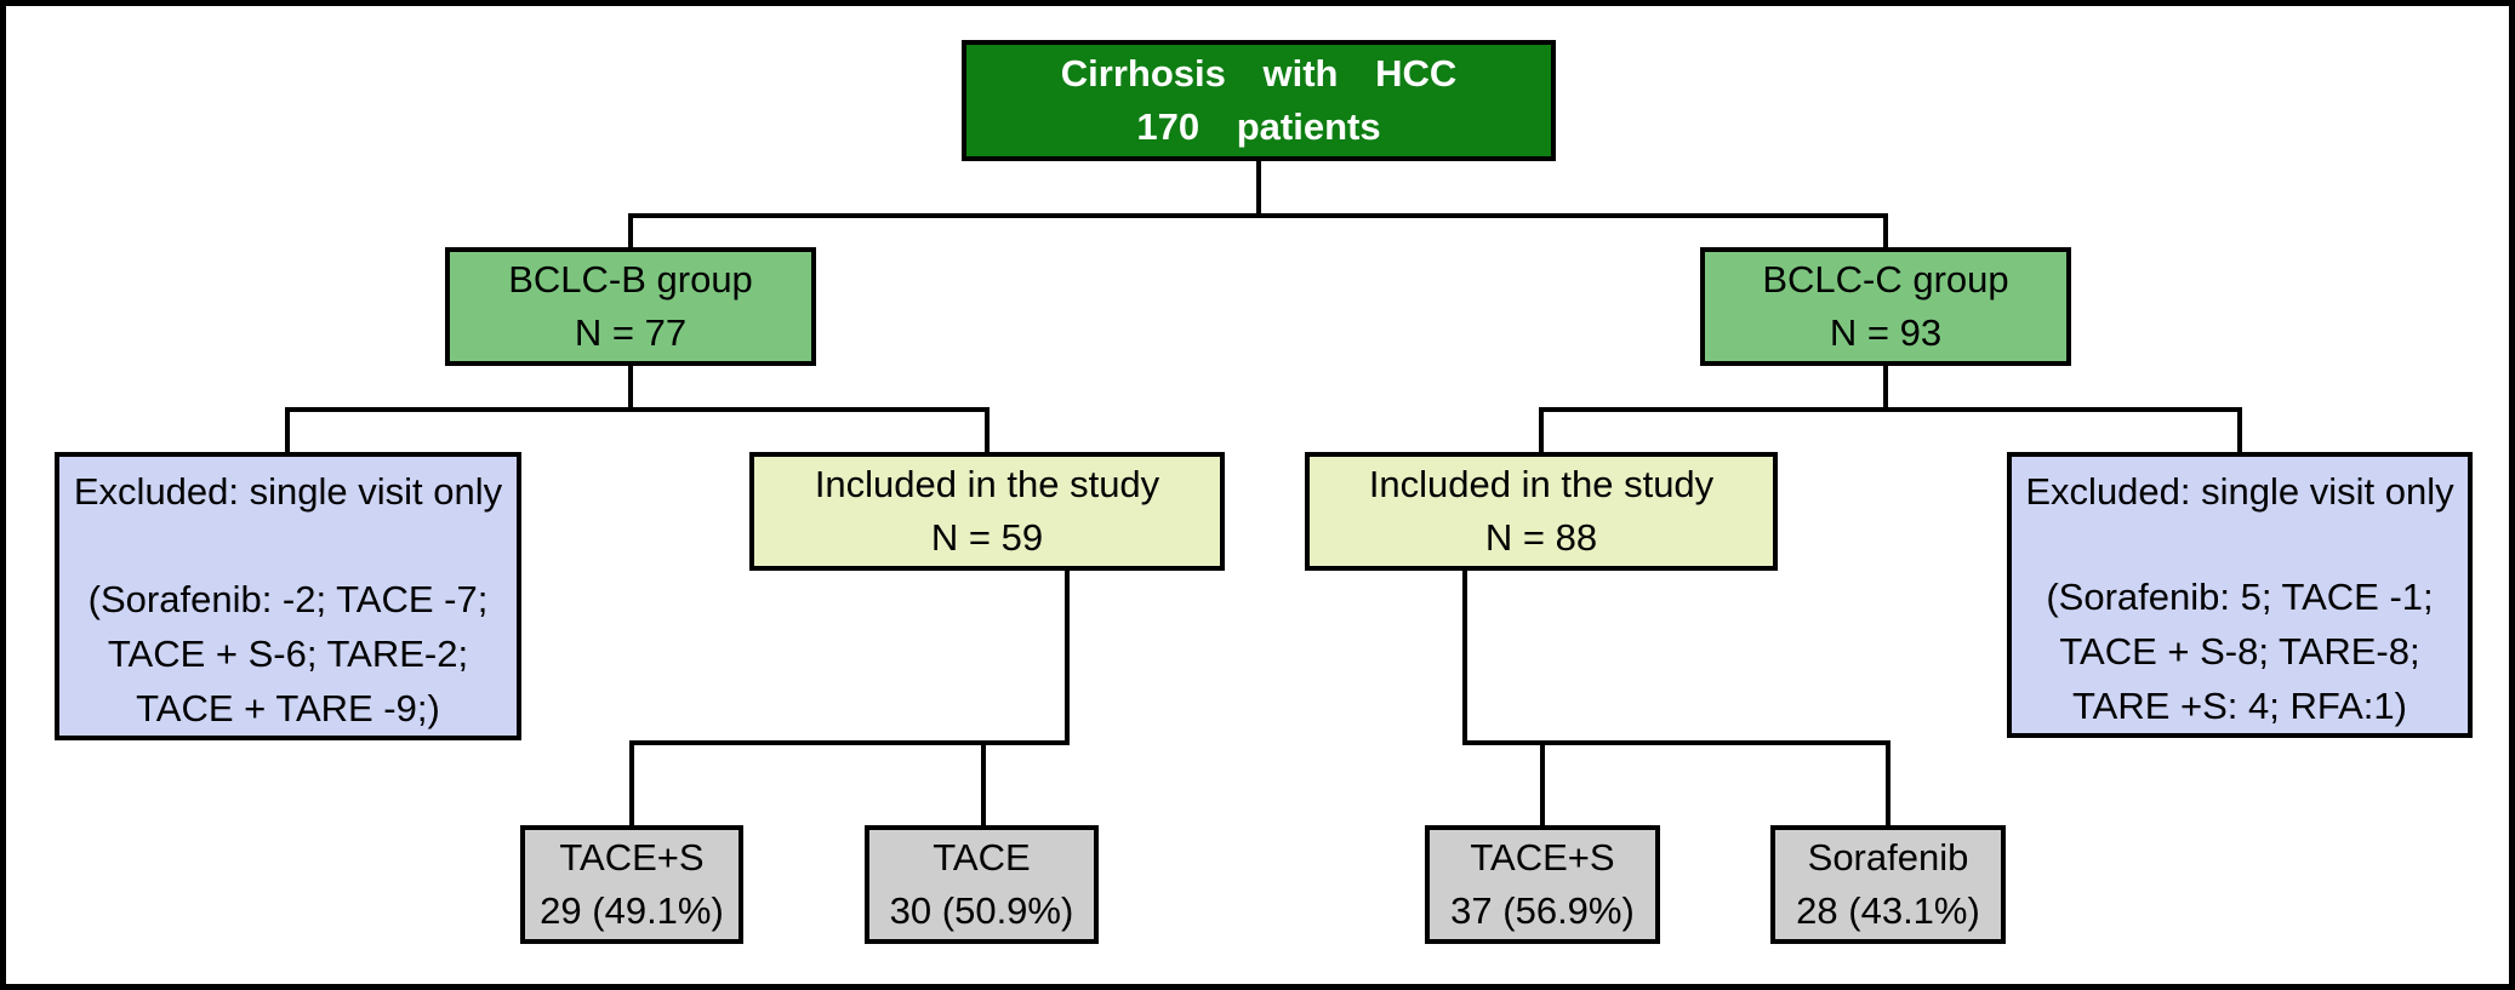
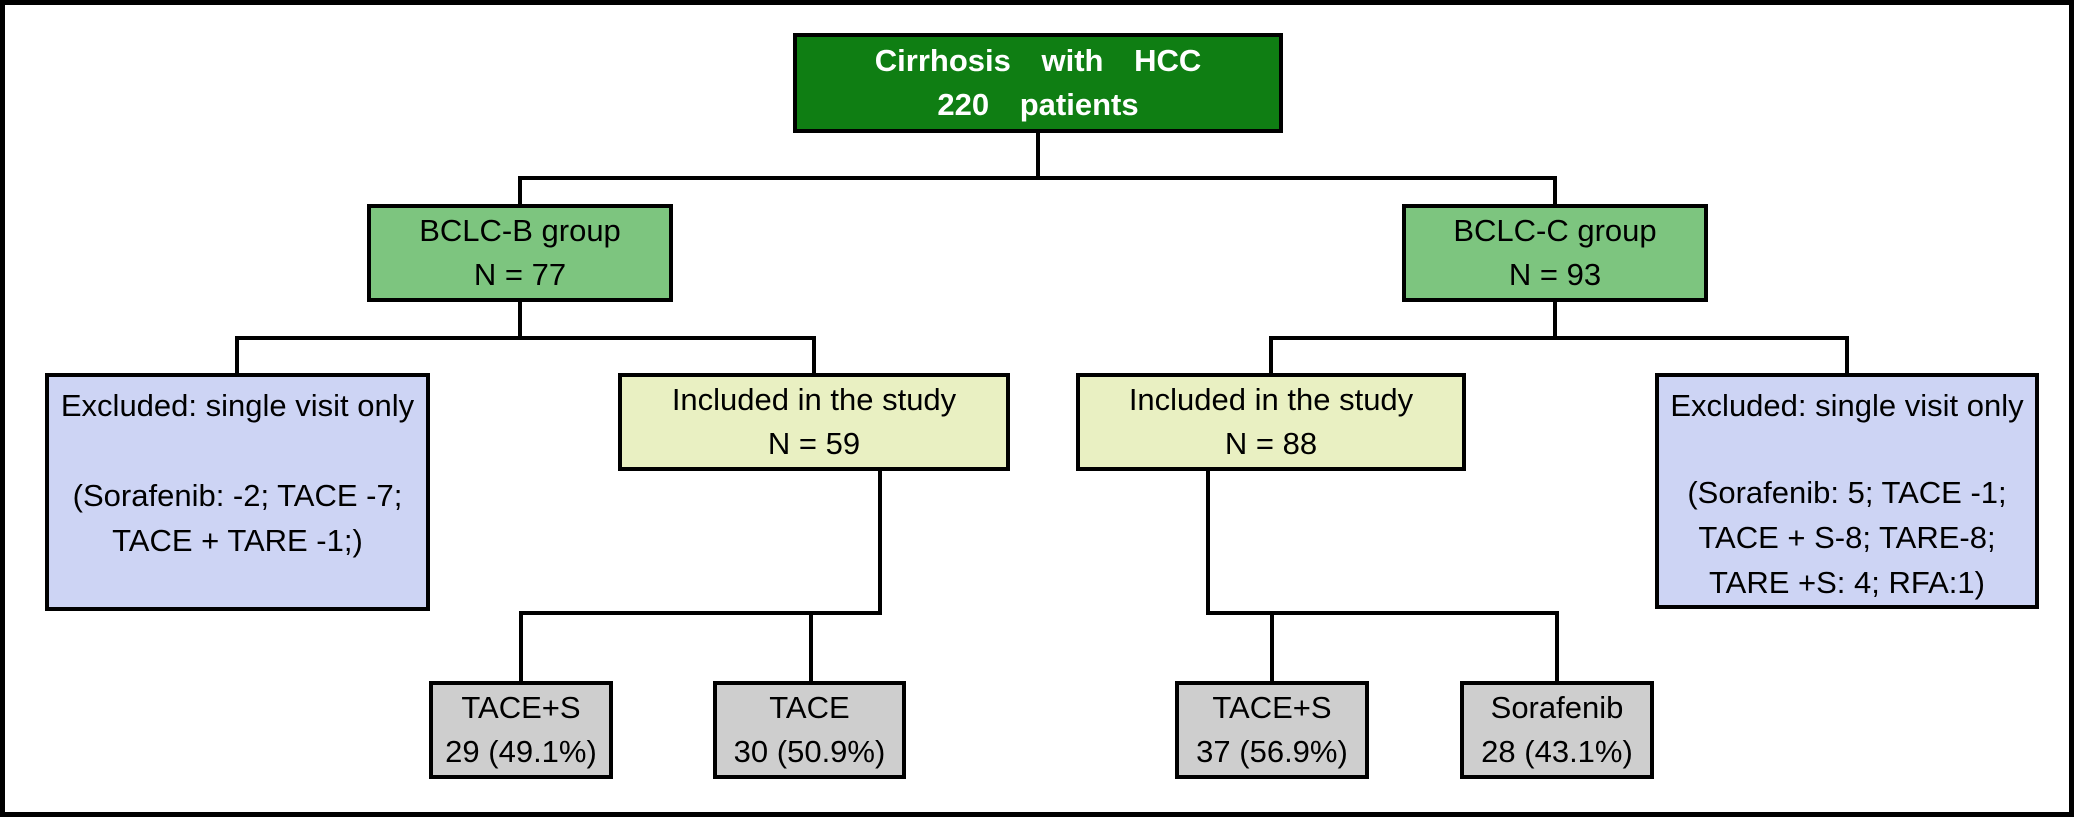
  Cirrhosis with HCC
- 170 patients
+ 220 patients
  BCLC-B group
  N = 77
  BCLC-C group
  N = 93
  Excluded: single visit only
  (Sorafenib: -2; TACE -7;
- TACE + S-6; TARE-2;
- TACE + TARE -9;)
+ TACE + TARE -1;)
  Included in the study
  N = 59
  Included in the study
  N = 88
  Excluded: single visit only
  (Sorafenib: 5; TACE -1;
  TACE + S-8; TARE-8;
  TARE +S: 4; RFA:1)
  TACE+S
  29 (49.1%)
  TACE
  30 (50.9%)
  TACE+S
  37 (56.9%)
  Sorafenib
  28 (43.1%)
